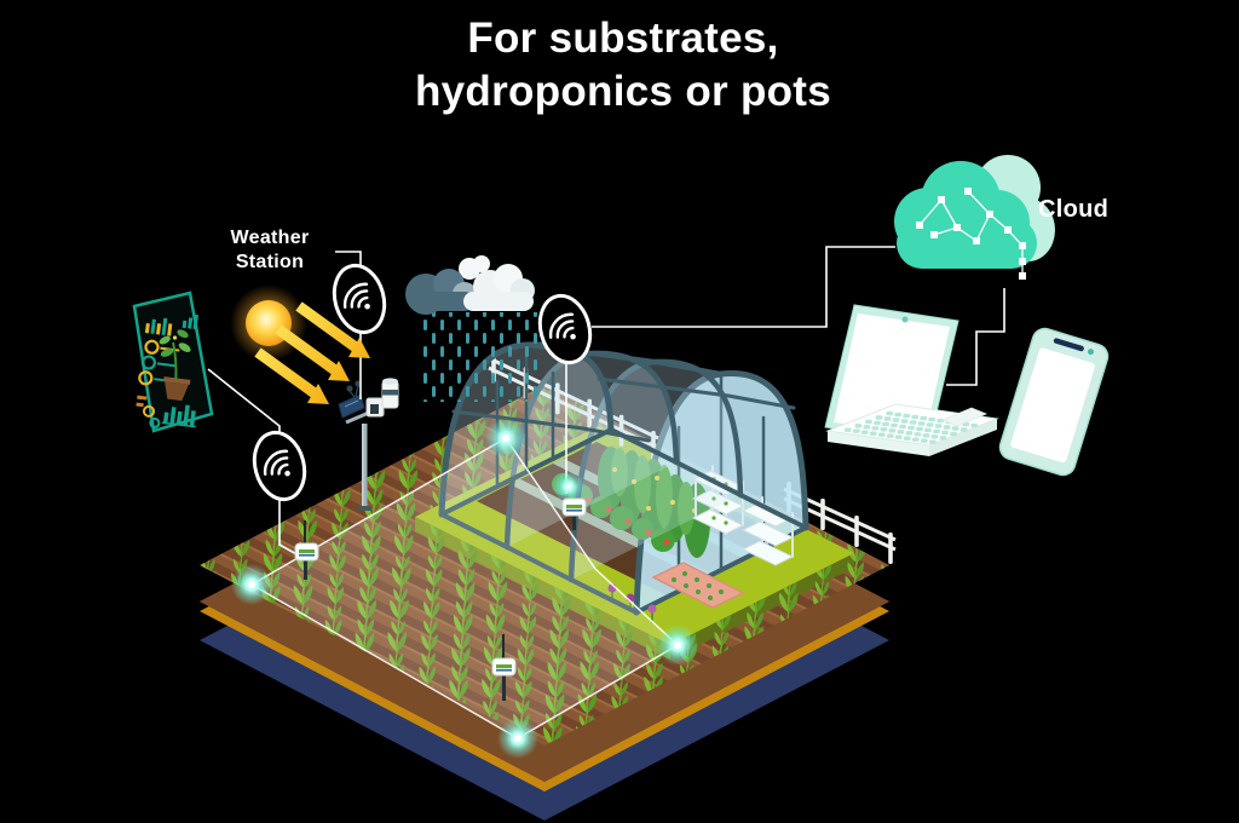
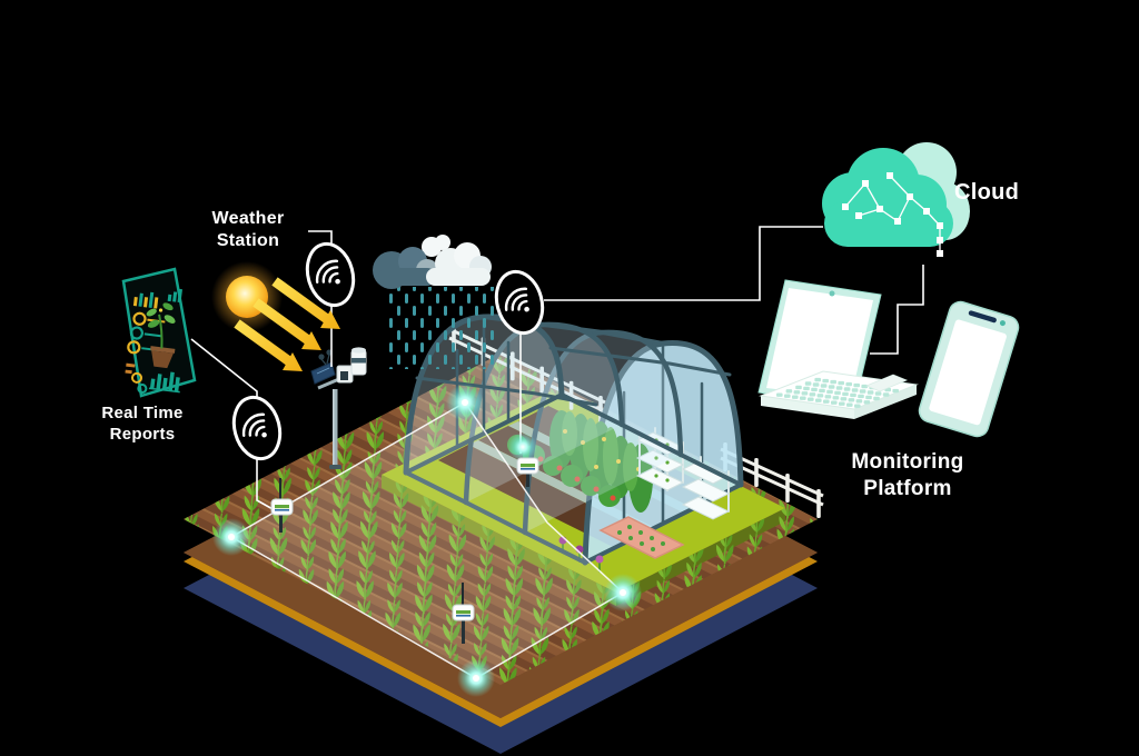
- For substrates,
- hydroponics or pots
  Weather
  Station
  Cloud
+ Real Time
+ Reports
+ Monitoring
+ Platform
